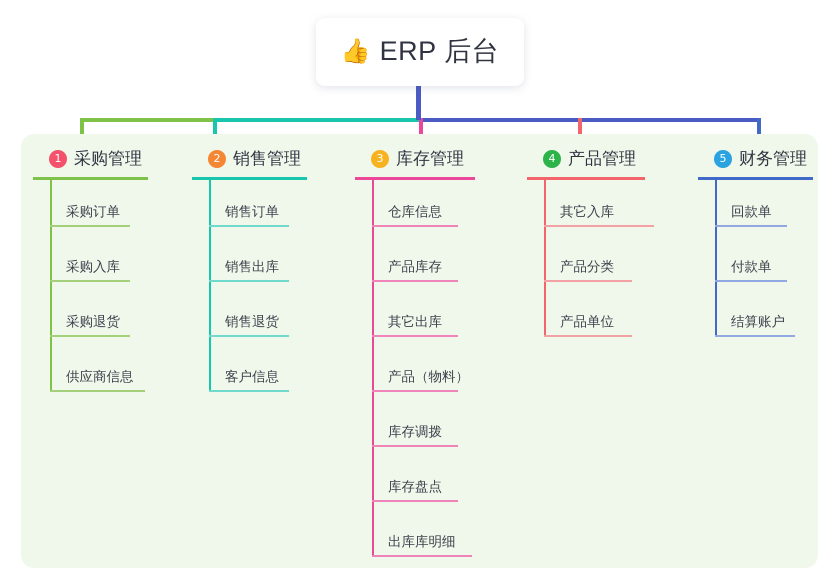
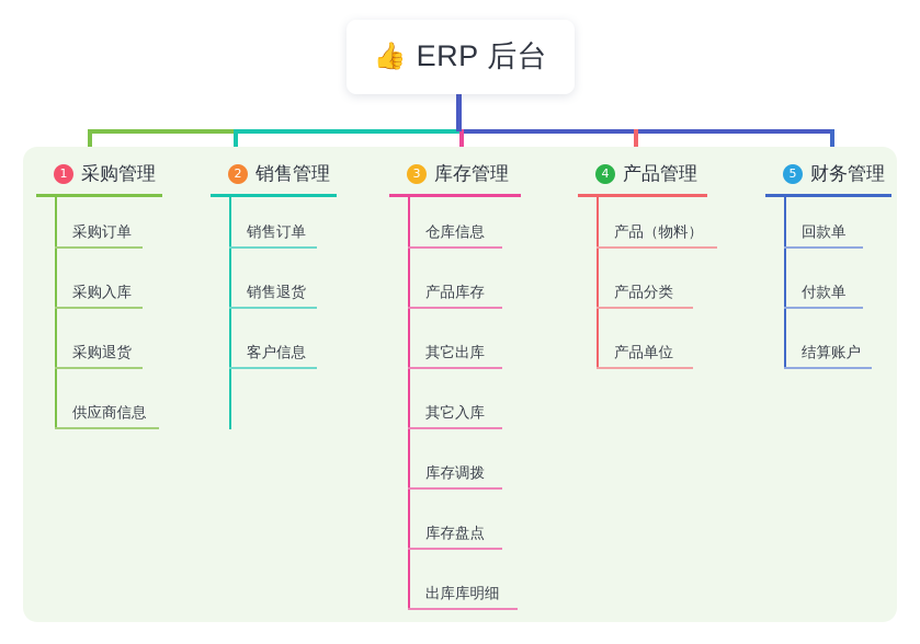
  👍
  ERP 后台
  1
  采购管理
  采购订单
  采购入库
  采购退货
  供应商信息
  2
  销售管理
  销售订单
- 销售出库
  销售退货
  客户信息
  3
  库存管理
  仓库信息
  产品库存
  其它出库
- 产品（物料）
+ 其它入库
  库存调拨
  库存盘点
  出库库明细
  4
  产品管理
- 其它入库
+ 产品（物料）
  产品分类
  产品单位
  5
  财务管理
  回款单
  付款单
  结算账户
